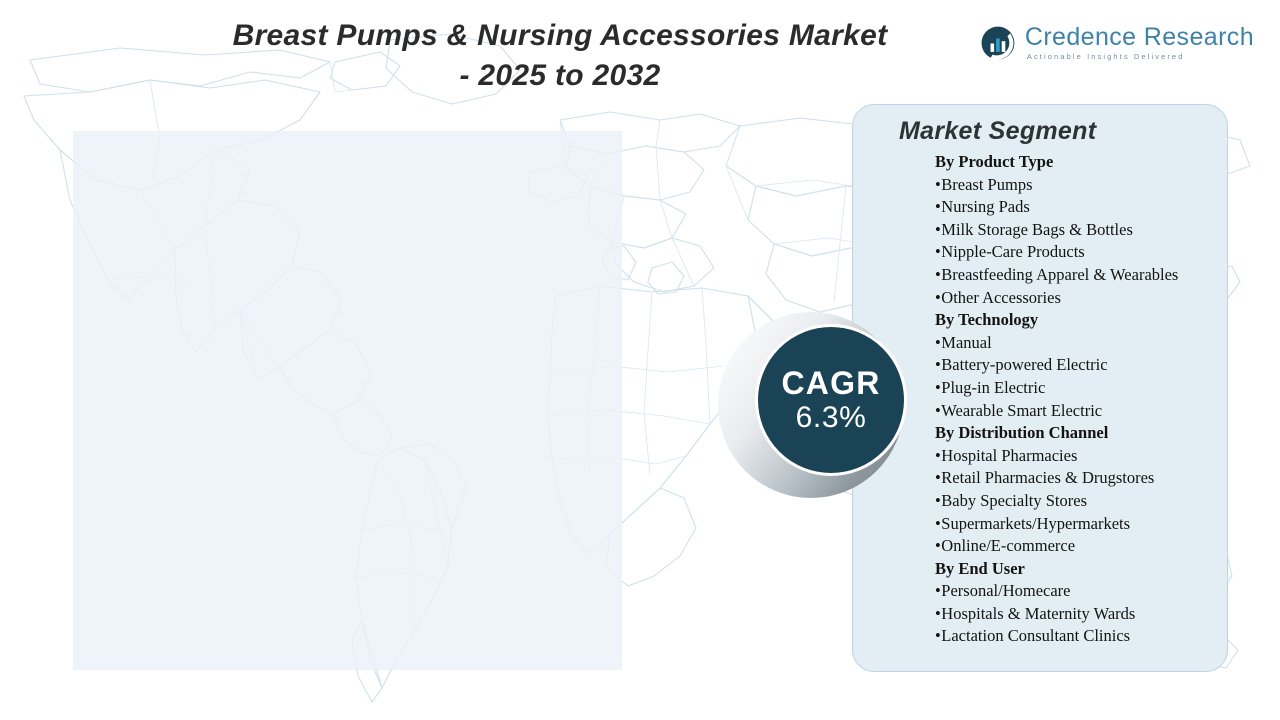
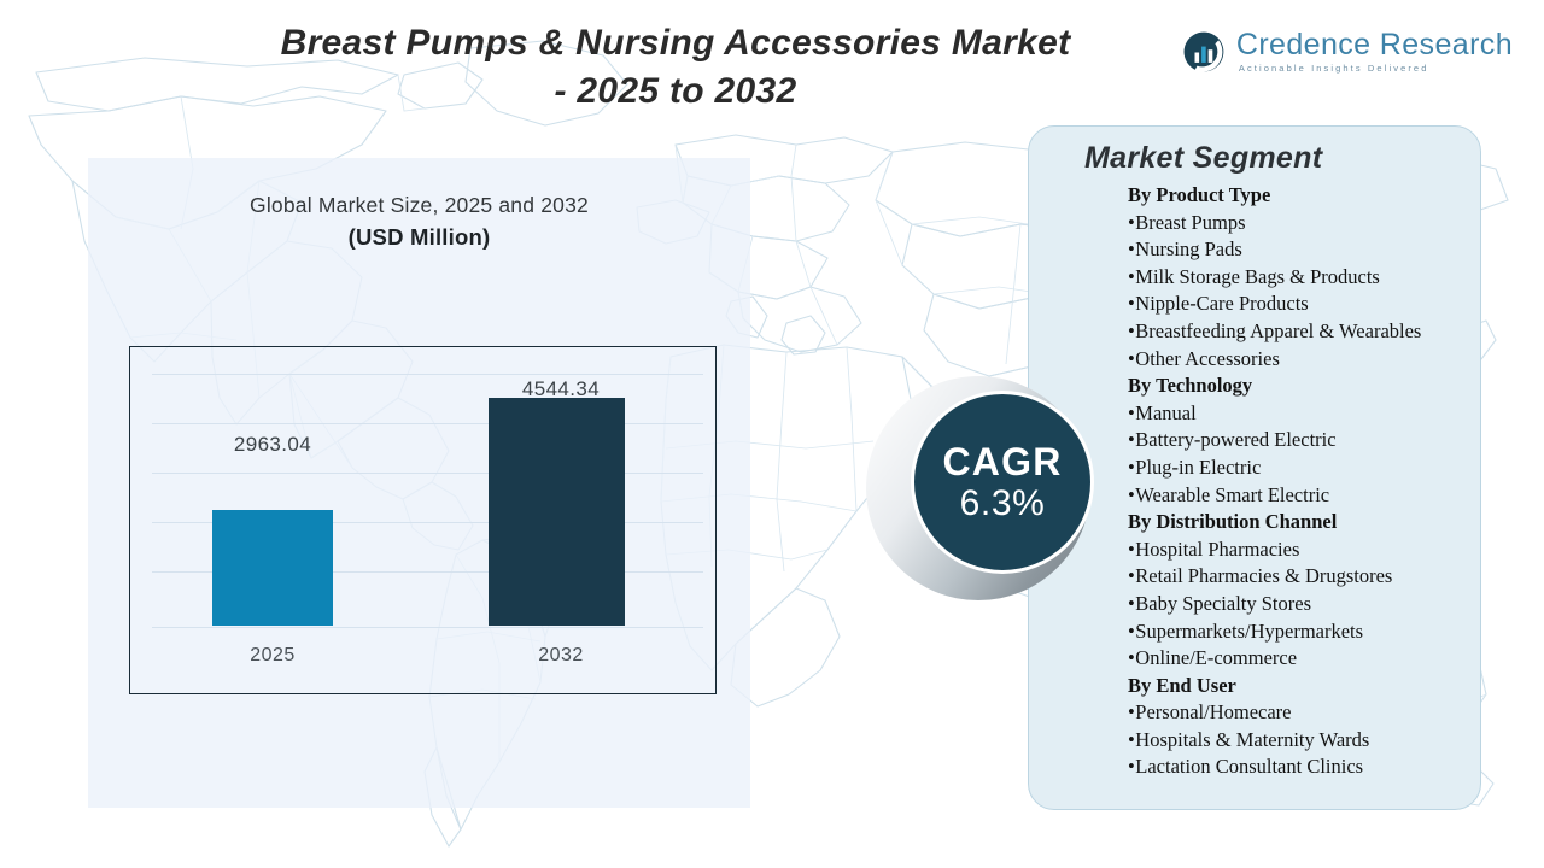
  Breast Pumps & Nursing Accessories Market
  - 2025 to 2032
  Credence Research
  Actionable Insights Delivered
+ Global Market Size, 2025 and 2032
+ (USD Million)
+ 2963.04
+ 2025
+ 4544.34
+ 2032
  CAGR
  6.3%
  Market Segment
  By Product Type
  •Breast Pumps
  •Nursing Pads
- •Milk Storage Bags & Bottles
+ •Milk Storage Bags & Products
  •Nipple-Care Products
  •Breastfeeding Apparel & Wearables
  •Other Accessories
  By Technology
  •Manual
  •Battery-powered Electric
  •Plug-in Electric
  •Wearable Smart Electric
  By Distribution Channel
  •Hospital Pharmacies
  •Retail Pharmacies & Drugstores
  •Baby Specialty Stores
  •Supermarkets/Hypermarkets
  •Online/E-commerce
  By End User
  •Personal/Homecare
  •Hospitals & Maternity Wards
  •Lactation Consultant Clinics
